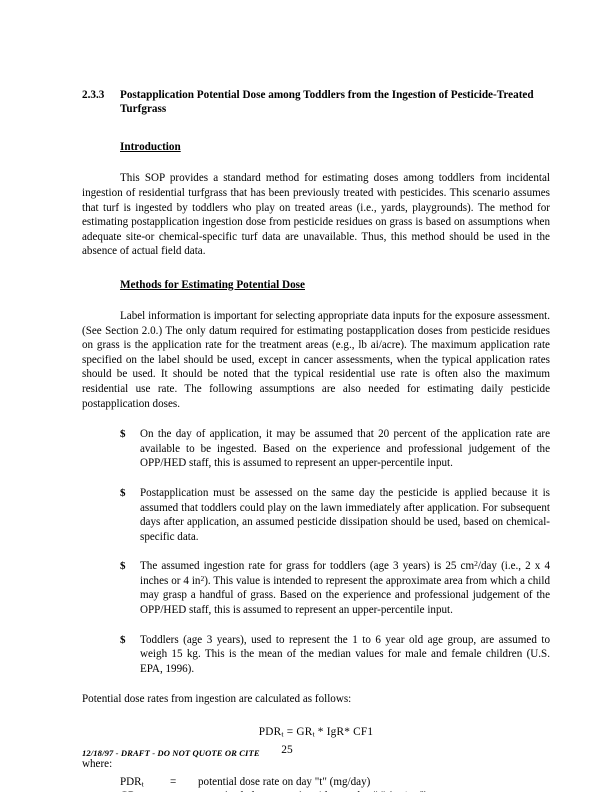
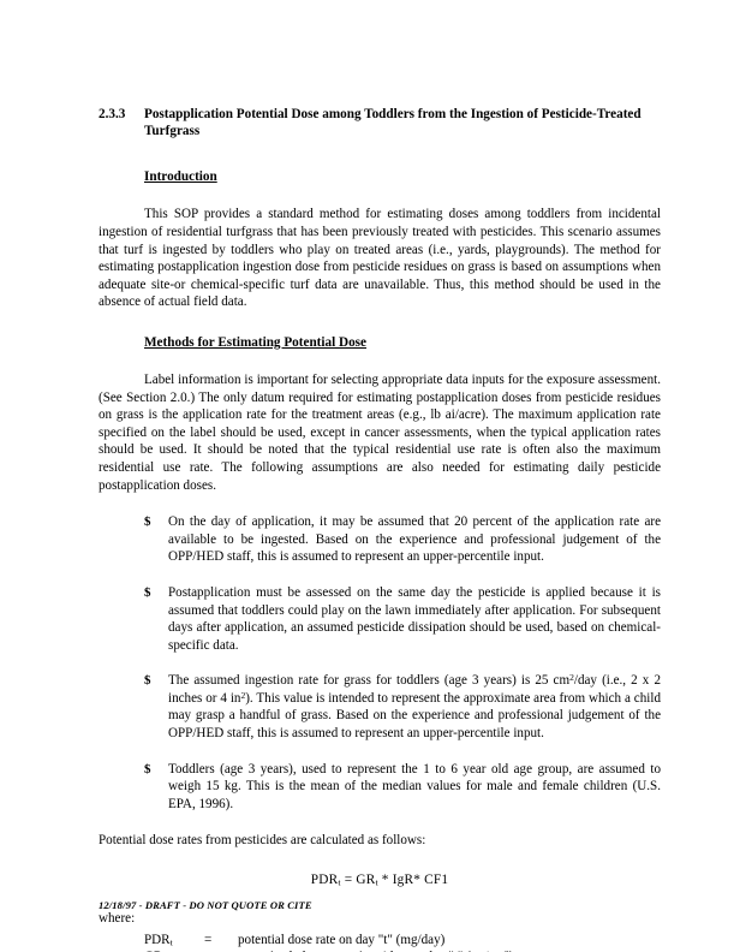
  2.3.3
  Postapplication Potential Dose among Toddlers from the Ingestion of Pesticide-Treated Turfgrass
  Introduction
  This SOP provides a standard method for estimating doses among toddlers from incidental ingestion of residential turfgrass that has been previously treated with pesticides. This scenario assumes that turf is ingested by toddlers who play on treated areas (i.e., yards, playgrounds). The method for estimating postapplication ingestion dose from pesticide residues on grass is based on assumptions when adequate site-or chemical-specific turf data are unavailable. Thus, this method should be used in the absence of actual field data.
  Methods for Estimating Potential Dose
  Label information is important for selecting appropriate data inputs for the exposure assessment. (See Section 2.0.) The only datum required for estimating postapplication doses from pesticide residues on grass is the application rate for the treatment areas (e.g., lb ai/acre). The maximum application rate specified on the label should be used, except in cancer assessments, when the typical application rates should be used. It should be noted that the typical residential use rate is often also the maximum residential use rate. The following assumptions are also needed for estimating daily pesticide postapplication doses.
  $
  On the day of application, it may be assumed that 20 percent of the application rate are available to be ingested. Based on the experience and professional judgement of the OPP/HED staff, this is assumed to represent an upper-percentile input.
  $
  Postapplication must be assessed on the same day the pesticide is applied because it is assumed that toddlers could play on the lawn immediately after application. For subsequent days after application, an assumed pesticide dissipation should be used, based on chemical-specific data.
  $
- The assumed ingestion rate for grass for toddlers (age 3 years) is 25 cm2/day (i.e., 2 x 4 inches or 4 in2). This value is intended to represent the approximate area from which a child may grasp a handful of grass. Based on the experience and professional judgement of the OPP/HED staff, this is assumed to represent an upper-percentile input.
+ The assumed ingestion rate for grass for toddlers (age 3 years) is 25 cm2/day (i.e., 2 x 2 inches or 4 in2). This value is intended to represent the approximate area from which a child may grasp a handful of grass. Based on the experience and professional judgement of the OPP/HED staff, this is assumed to represent an upper-percentile input.
  $
  Toddlers (age 3 years), used to represent the 1 to 6 year old age group, are assumed to weigh 15 kg. This is the mean of the median values for male and female children (U.S. EPA, 1996).
- Potential dose rates from ingestion are calculated as follows:
+ Potential dose rates from pesticides are calculated as follows:
  PDRt = GRt * IgR* CF1
  where:
  PDRt
  =
  potential dose rate on day "t" (mg/day)
  12/18/97 - DRAFT - DO NOT QUOTE OR CITE
- 25
